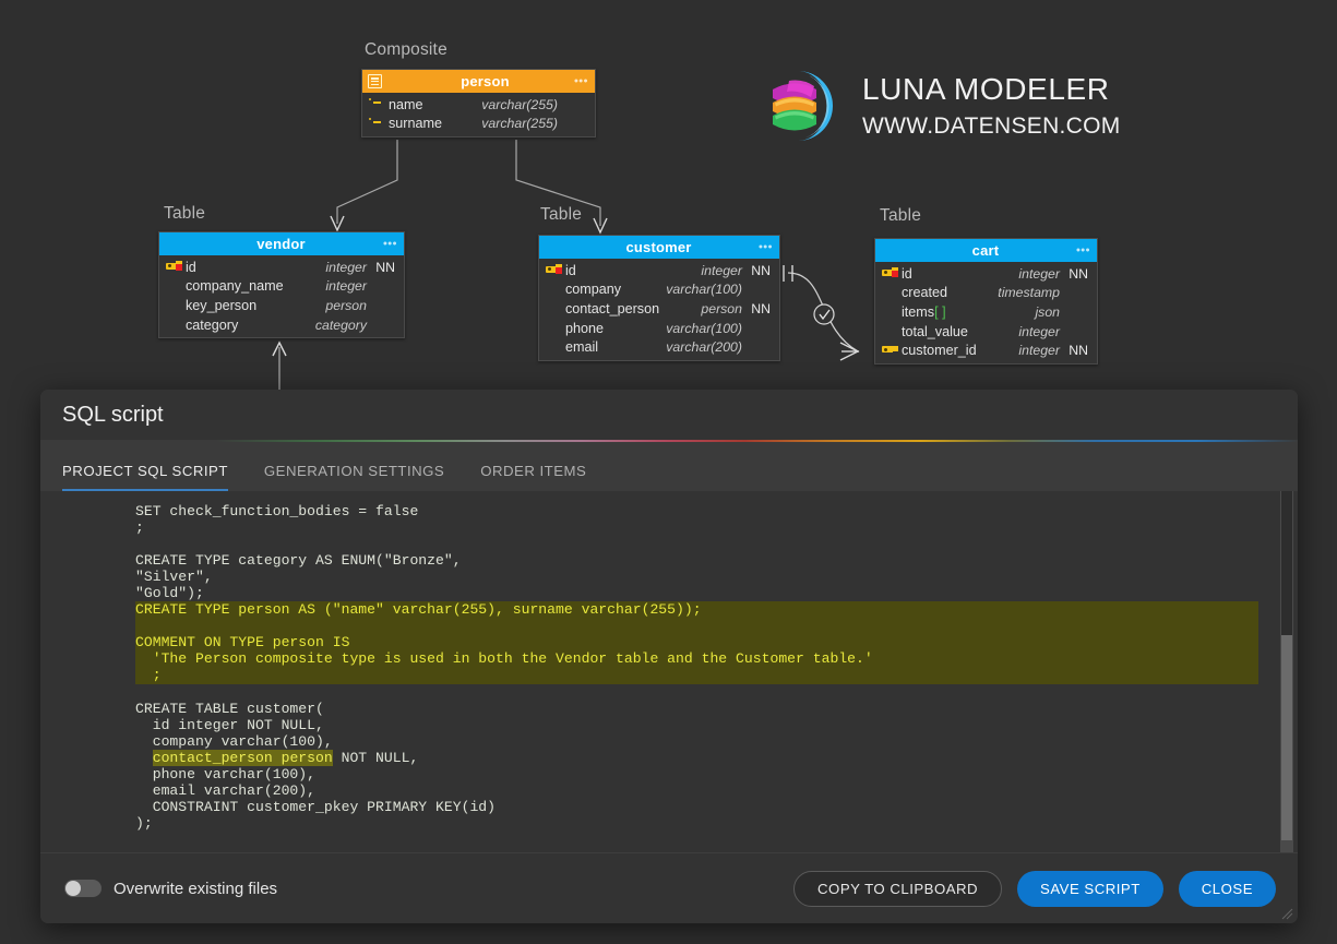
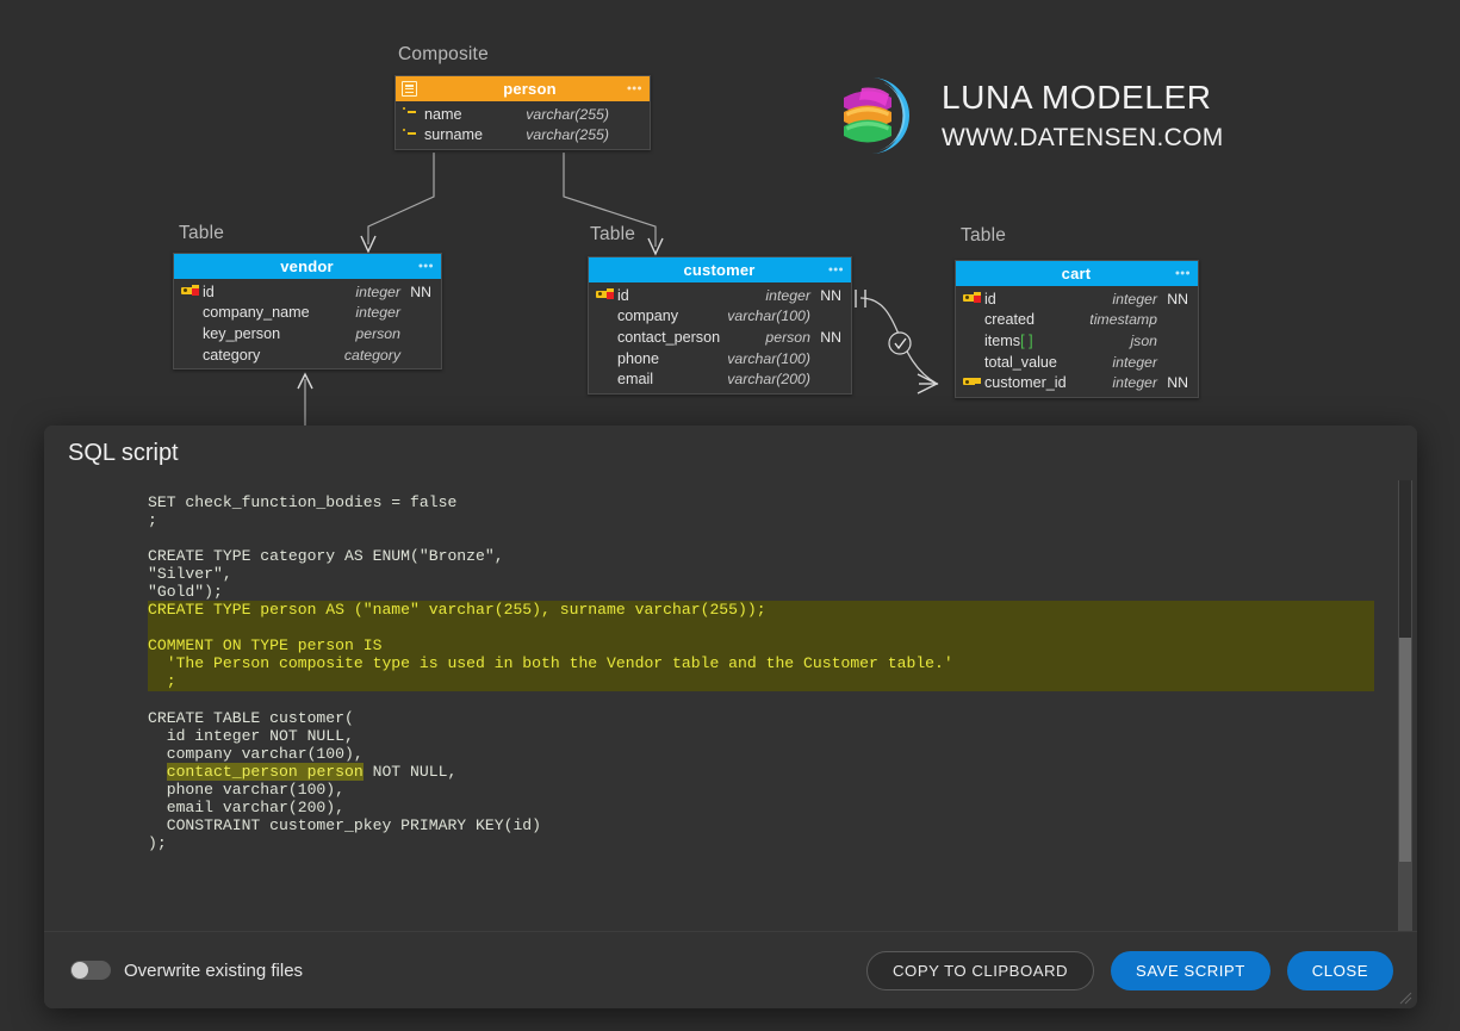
  Composite
  person
  •••
  name
  varchar(255)
  surname
  varchar(255)
  Table
  vendor
  •••
  id
  integer
  NN
  company_name
  integer
  key_person
  person
  category
  category
  Table
  customer
  •••
  id
  integer
  NN
  company
  varchar(100)
  contact_person
  person
  NN
  phone
  varchar(100)
  email
  varchar(200)
  Table
  cart
  •••
  id
  integer
  NN
  created
  timestamp
  items[ ]
  json
  total_value
  integer
  customer_id
  integer
  NN
  LUNA MODELER
  WWW.DATENSEN.COM
  SQL script
- PROJECT SQL SCRIPT
- GENERATION SETTINGS
- ORDER ITEMS
  SET check_function_bodies = false
  ;
  CREATE TYPE category AS ENUM("Bronze",
  "Silver",
  "Gold");
  CREATE TYPE person AS ("name" varchar(255), surname varchar(255));
  COMMENT ON TYPE person IS
  'The Person composite type is used in both the Vendor table and the Customer table.'
  ;
  CREATE TABLE customer(
  id integer NOT NULL,
  company varchar(100),
  contact_person person NOT NULL,
  phone varchar(100),
  email varchar(200),
  CONSTRAINT customer_pkey PRIMARY KEY(id)
  );
  Overwrite existing files
  COPY TO CLIPBOARD
  SAVE SCRIPT
  CLOSE
